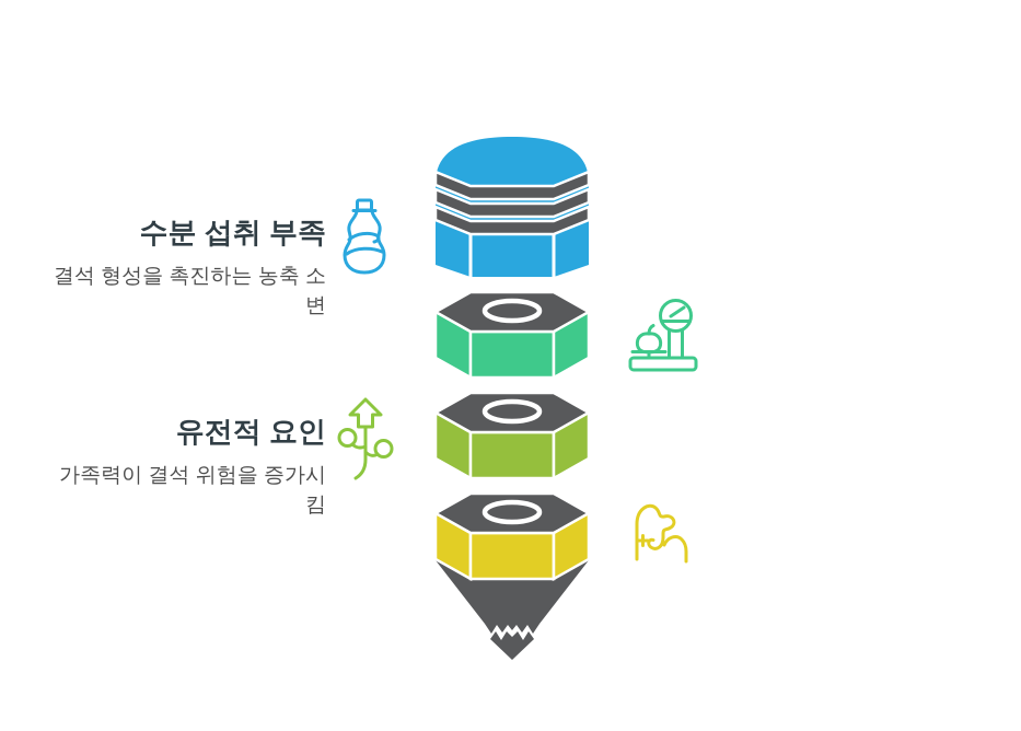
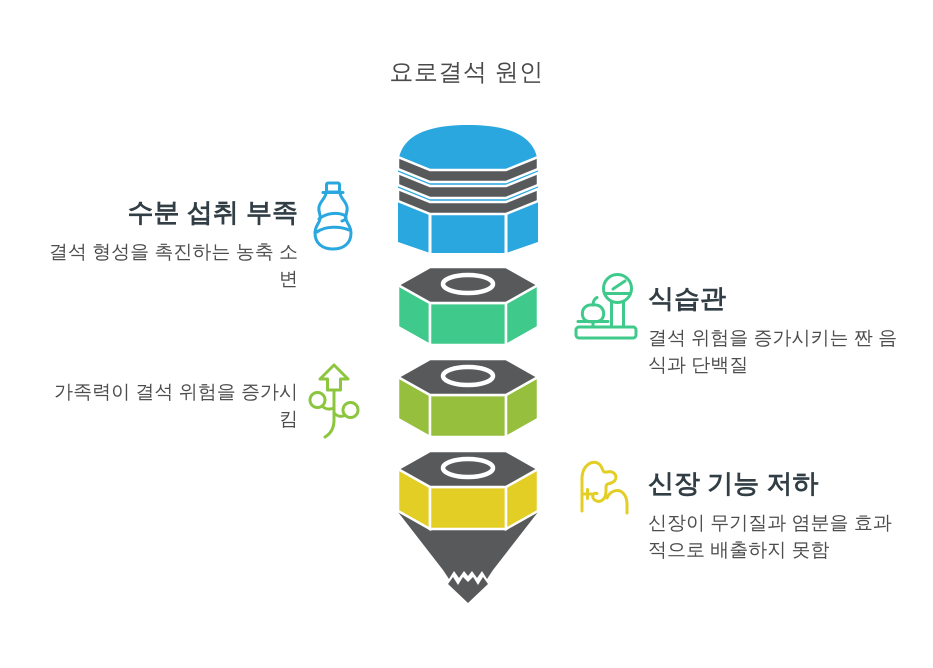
+ 요로결석 원인
  수분 섭취 부족
  결석 형성을 촉진하는 농축 소
  변
- 유전적 요인
  가족력이 결석 위험을 증가시
  킴
+ 식습관
+ 결석 위험을 증가시키는 짠 음
+ 식과 단백질
+ 신장 기능 저하
+ 신장이 무기질과 염분을 효과
+ 적으로 배출하지 못함
